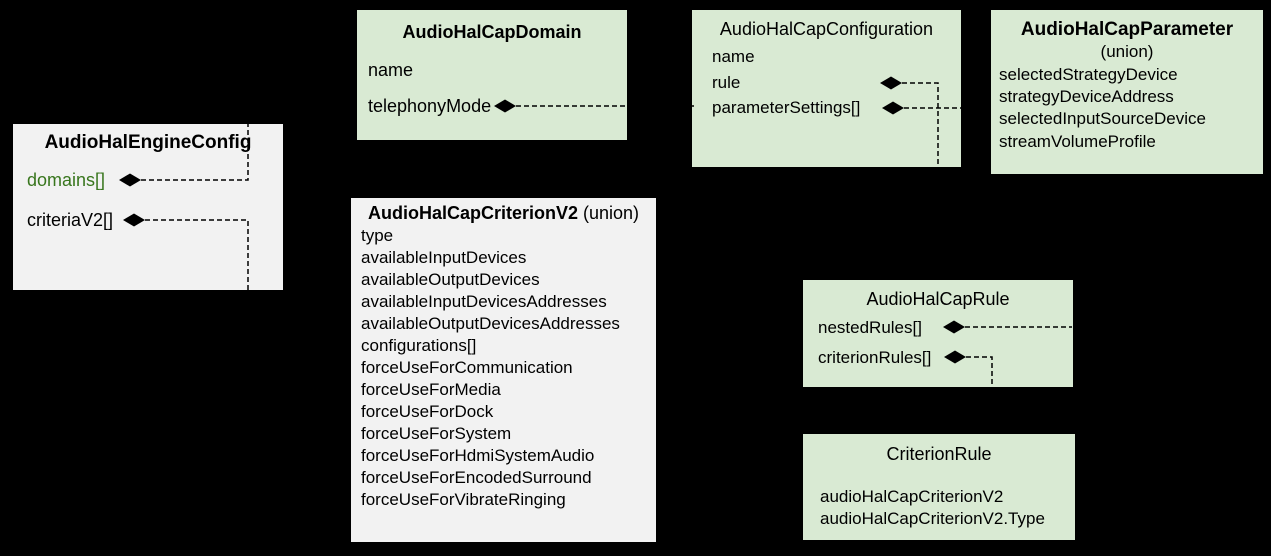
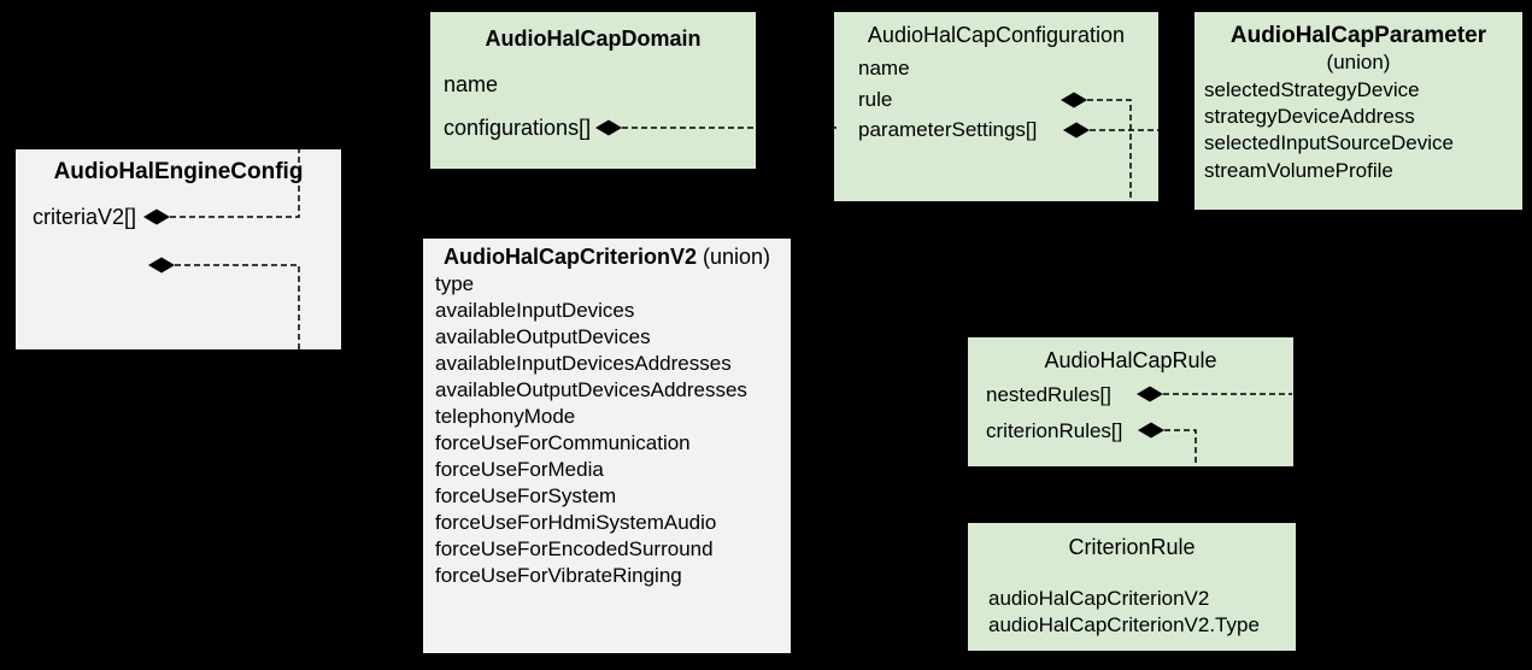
  AudioHalEngineConfig
- domains[]
  criteriaV2[]
  AudioHalCapDomain
  name
- telephonyMode
+ configurations[]
  AudioHalCapConfiguration
  name
  rule
  parameterSettings[]
  AudioHalCapParameter
  (union)
  selectedStrategyDevice
  strategyDeviceAddress
  selectedInputSourceDevice
  streamVolumeProfile
  AudioHalCapCriterionV2 (union)
  type
  availableInputDevices
  availableOutputDevices
  availableInputDevicesAddresses
  availableOutputDevicesAddresses
- configurations[]
+ telephonyMode
  forceUseForCommunication
  forceUseForMedia
- forceUseForDock
  forceUseForSystem
  forceUseForHdmiSystemAudio
  forceUseForEncodedSurround
  forceUseForVibrateRinging
  AudioHalCapRule
  nestedRules[]
  criterionRules[]
  CriterionRule
  audioHalCapCriterionV2
  audioHalCapCriterionV2.Type
